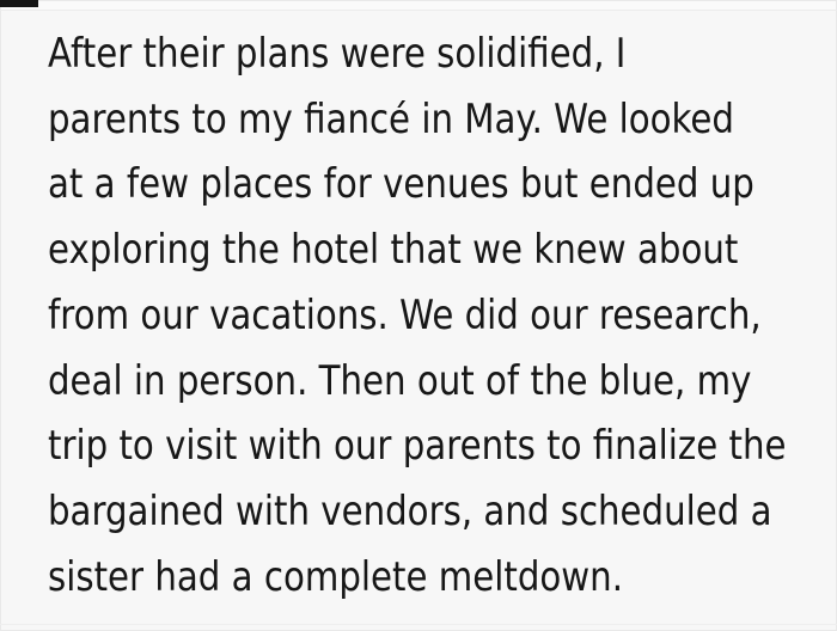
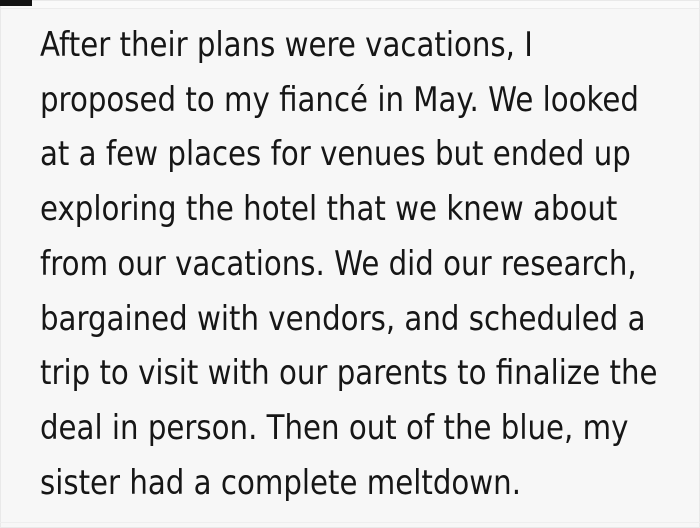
- After their plans were solidified, I
+ After their plans were vacations, I
- parents to my fiancé in May. We looked
+ proposed to my fiancé in May. We looked
  at a few places for venues but ended up
  exploring the hotel that we knew about
  from our vacations. We did our research,
- deal in person. Then out of the blue, my
+ bargained with vendors, and scheduled a
  trip to visit with our parents to finalize the
- bargained with vendors, and scheduled a
+ deal in person. Then out of the blue, my
  sister had a complete meltdown.
